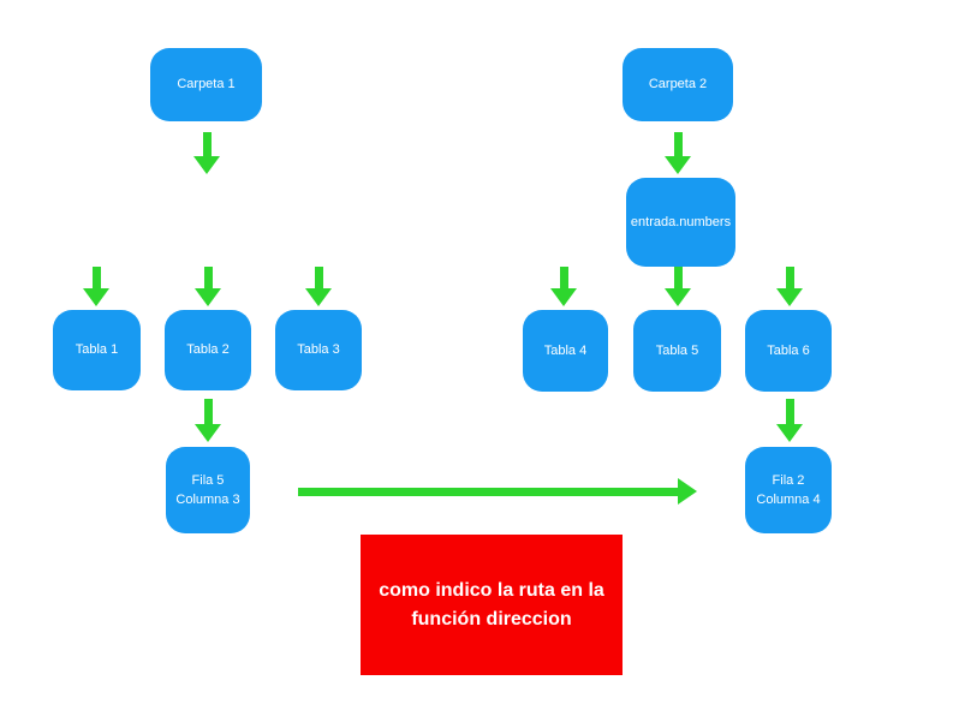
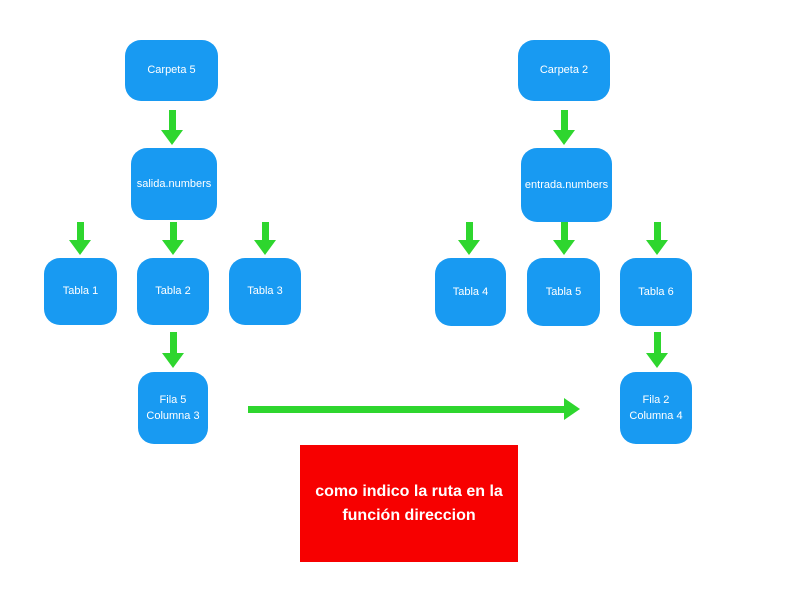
- Carpeta 1
+ Carpeta 5
+ salida.numbers
  Tabla 1
  Tabla 2
  Tabla 3
  Fila 5
  Columna 3
  Carpeta 2
  entrada.numbers
  Tabla 4
  Tabla 5
  Tabla 6
  Fila 2
  Columna 4
  como indico la ruta en la
  función direccion
